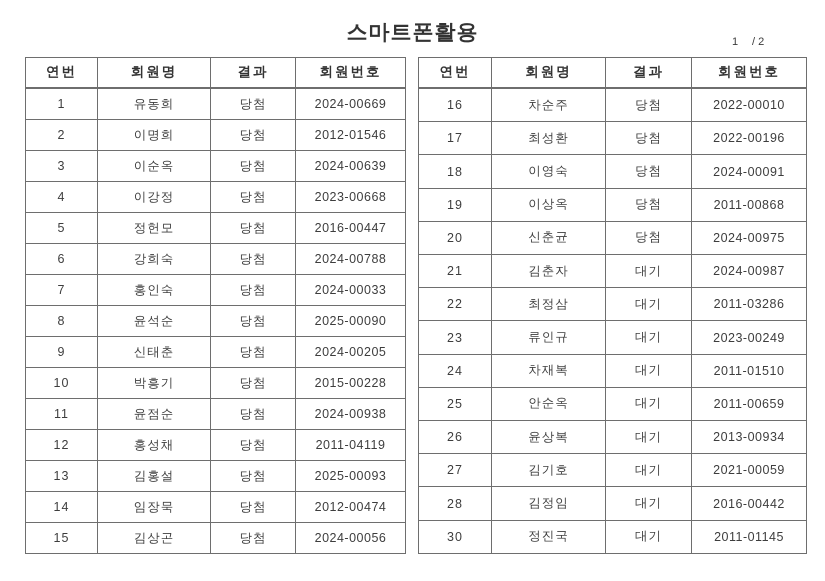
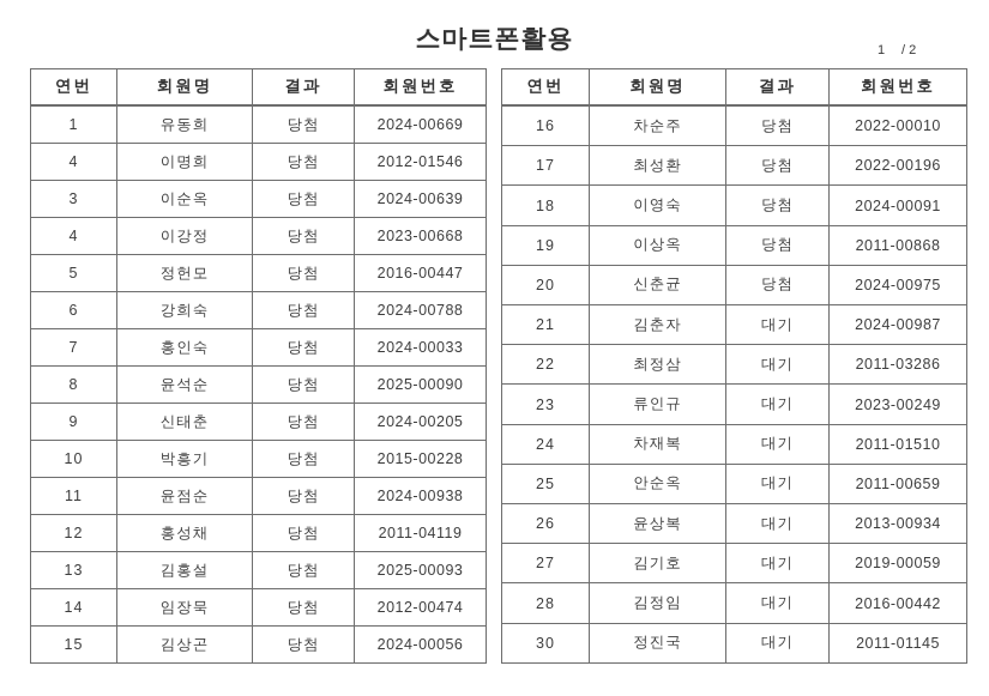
  스마트폰활용
  1
  / 2
  연번	회원명	결과	회원번호
  1	유동희	당첨	2024-00669
- 2	이명희	당첨	2012-01546
+ 4	이명희	당첨	2012-01546
  3	이순옥	당첨	2024-00639
  4	이강정	당첨	2023-00668
  5	정헌모	당첨	2016-00447
  6	강희숙	당첨	2024-00788
  7	홍인숙	당첨	2024-00033
  8	윤석순	당첨	2025-00090
  9	신태춘	당첨	2024-00205
  10	박흥기	당첨	2015-00228
  11	윤점순	당첨	2024-00938
  12	홍성채	당첨	2011-04119
  13	김홍설	당첨	2025-00093
  14	임장묵	당첨	2012-00474
  15	김상곤	당첨	2024-00056
  연번	회원명	결과	회원번호
  16	차순주	당첨	2022-00010
  17	최성환	당첨	2022-00196
  18	이영숙	당첨	2024-00091
  19	이상옥	당첨	2011-00868
  20	신춘균	당첨	2024-00975
  21	김춘자	대기	2024-00987
  22	최정삼	대기	2011-03286
  23	류인규	대기	2023-00249
  24	차재복	대기	2011-01510
  25	안순옥	대기	2011-00659
  26	윤상복	대기	2013-00934
- 27	김기호	대기	2021-00059
+ 27	김기호	대기	2019-00059
  28	김정임	대기	2016-00442
  30	정진국	대기	2011-01145
